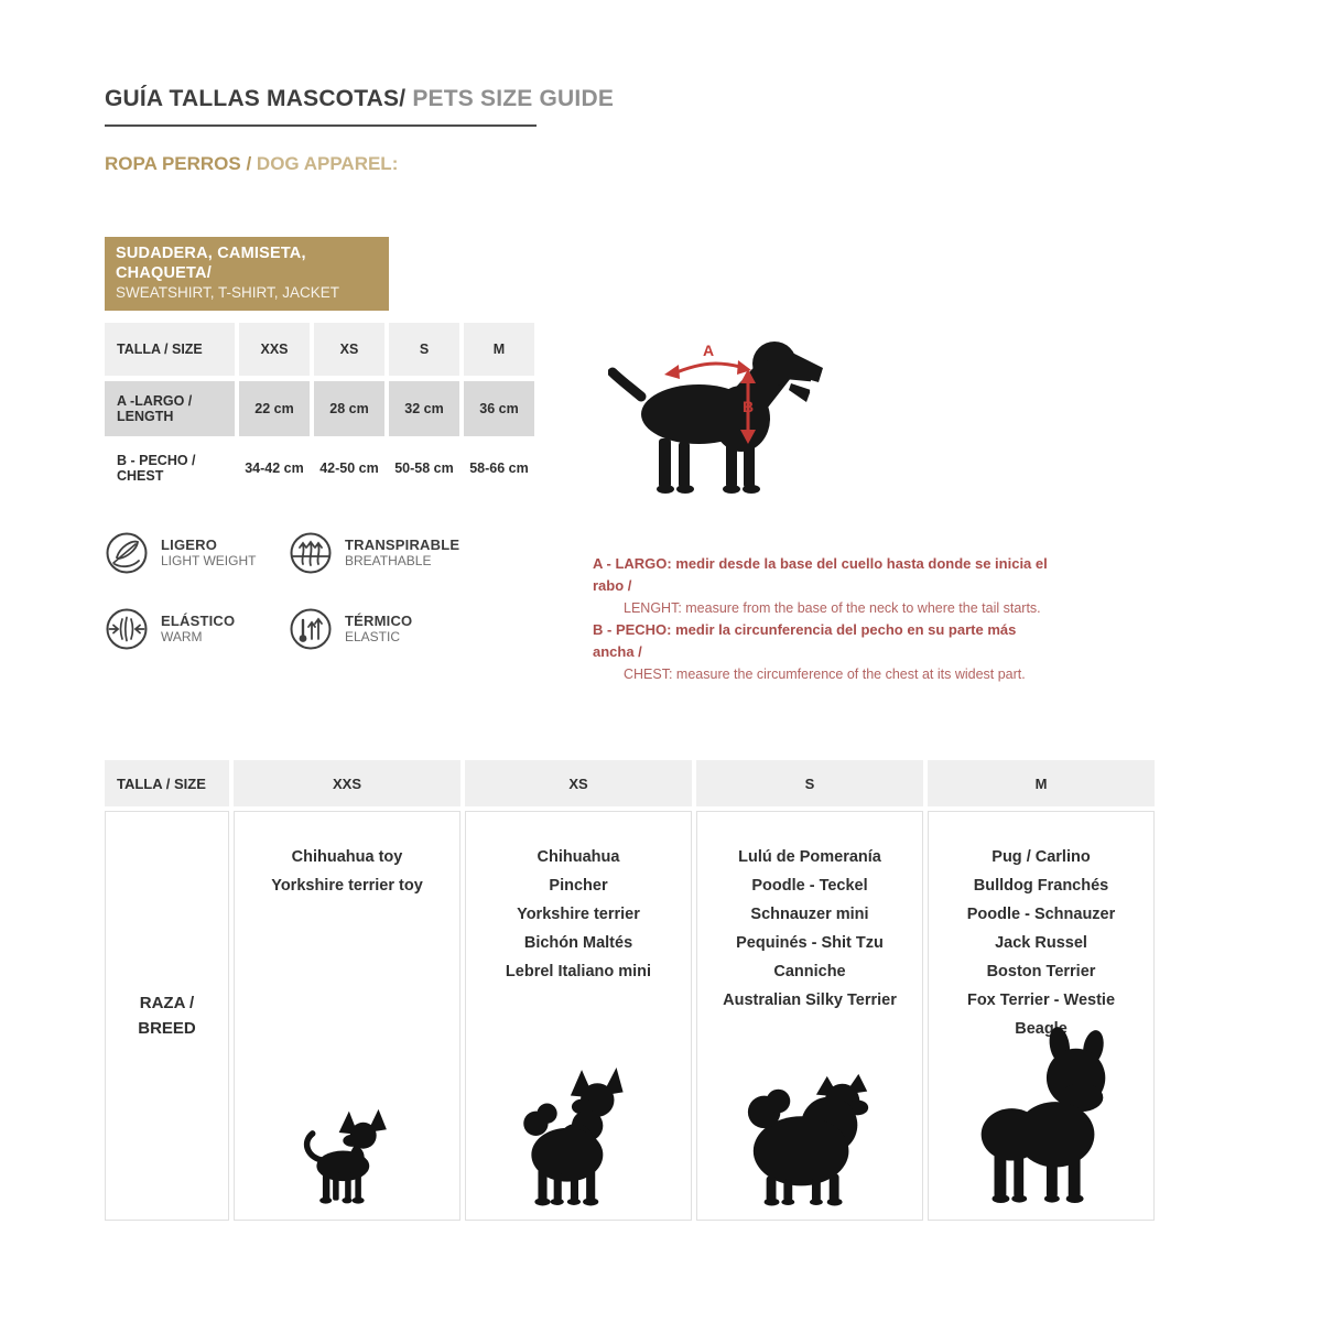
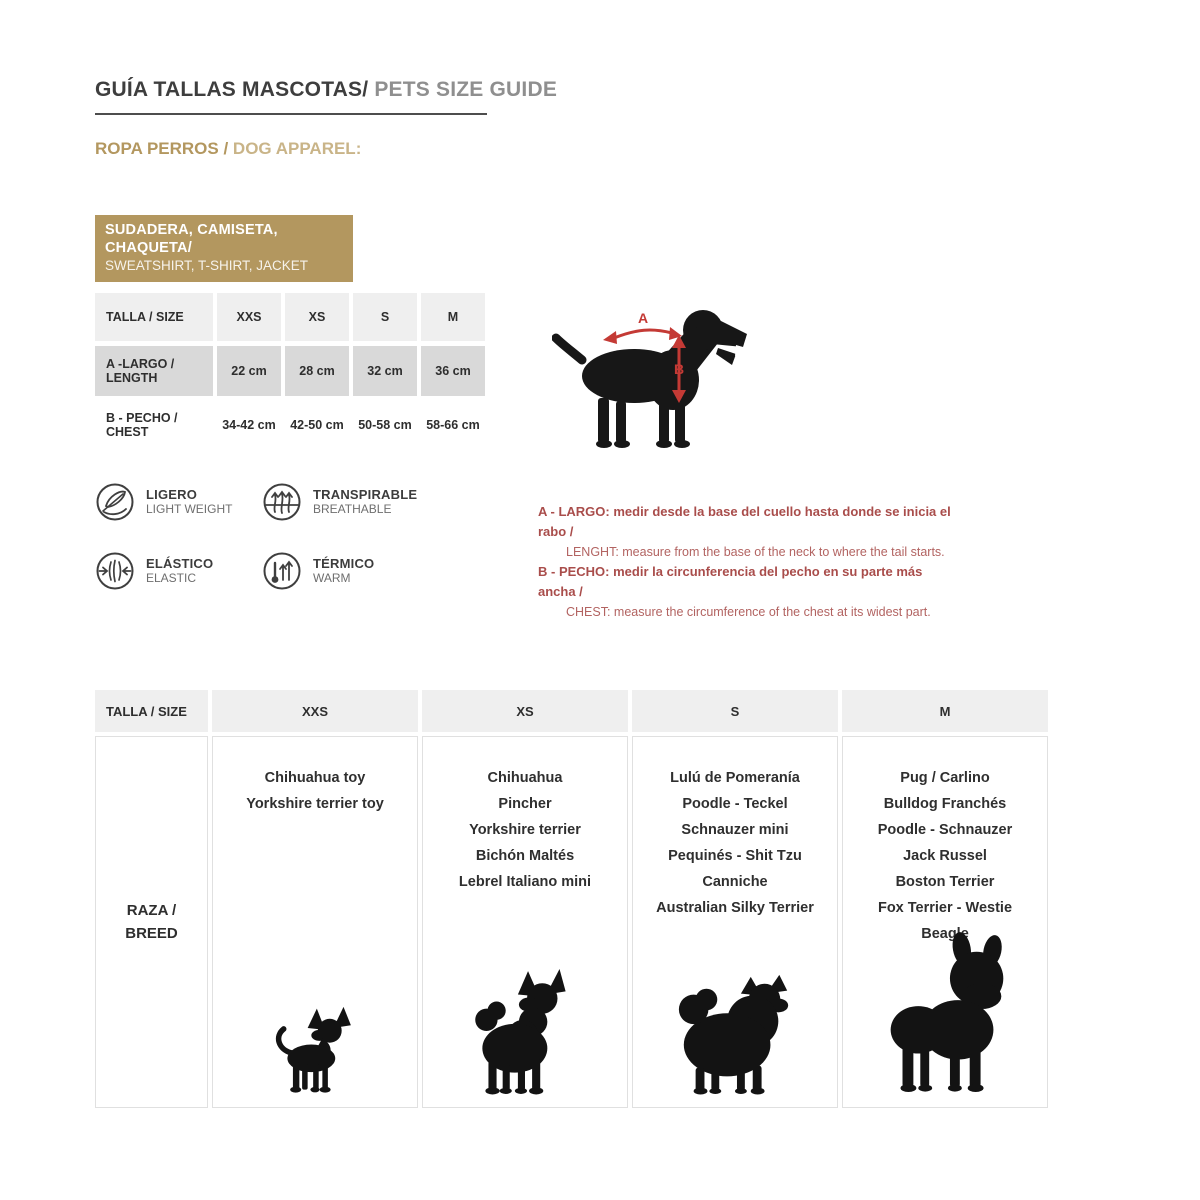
  GUÍA TALLAS MASCOTAS/ PETS SIZE GUIDE
  ROPA PERROS / DOG APPAREL:
  SUDADERA, CAMISETA, CHAQUETA/
  SWEATSHIRT, T-SHIRT, JACKET
  TALLA / SIZE
  XXS
  XS
  S
  M
  A -LARGO / LENGTH
  22 cm
  28 cm
  32 cm
  36 cm
  B - PECHO / CHEST
  34-42 cm
  42-50 cm
  50-58 cm
  58-66 cm
  A
  B
  LIGERO
  LIGHT WEIGHT
  TRANSPIRABLE
  BREATHABLE
  ELÁSTICO
- WARM
+ ELASTIC
  TÉRMICO
- ELASTIC
+ WARM
  A - LARGO: medir desde la base del cuello hasta donde se inicia el rabo /
  LENGHT: measure from the base of the neck to where the tail starts.
  B - PECHO: medir la circunferencia del pecho en su parte más ancha /
  CHEST: measure the circumference of the chest at its widest part.
  TALLA / SIZE
  XXS
  XS
  S
  M
  RAZA /
  BREED
  Chihuahua toy
  Yorkshire terrier toy
  Chihuahua
  Pincher
  Yorkshire terrier
  Bichón Maltés
  Lebrel Italiano mini
  Lulú de Pomeranía
  Poodle - Teckel
  Schnauzer mini
  Pequinés - Shit Tzu
  Canniche
  Australian Silky Terrier
  Pug / Carlino
  Bulldog Franchés
  Poodle - Schnauzer
  Jack Russel
  Boston Terrier
  Fox Terrier - Westie
  Beage
